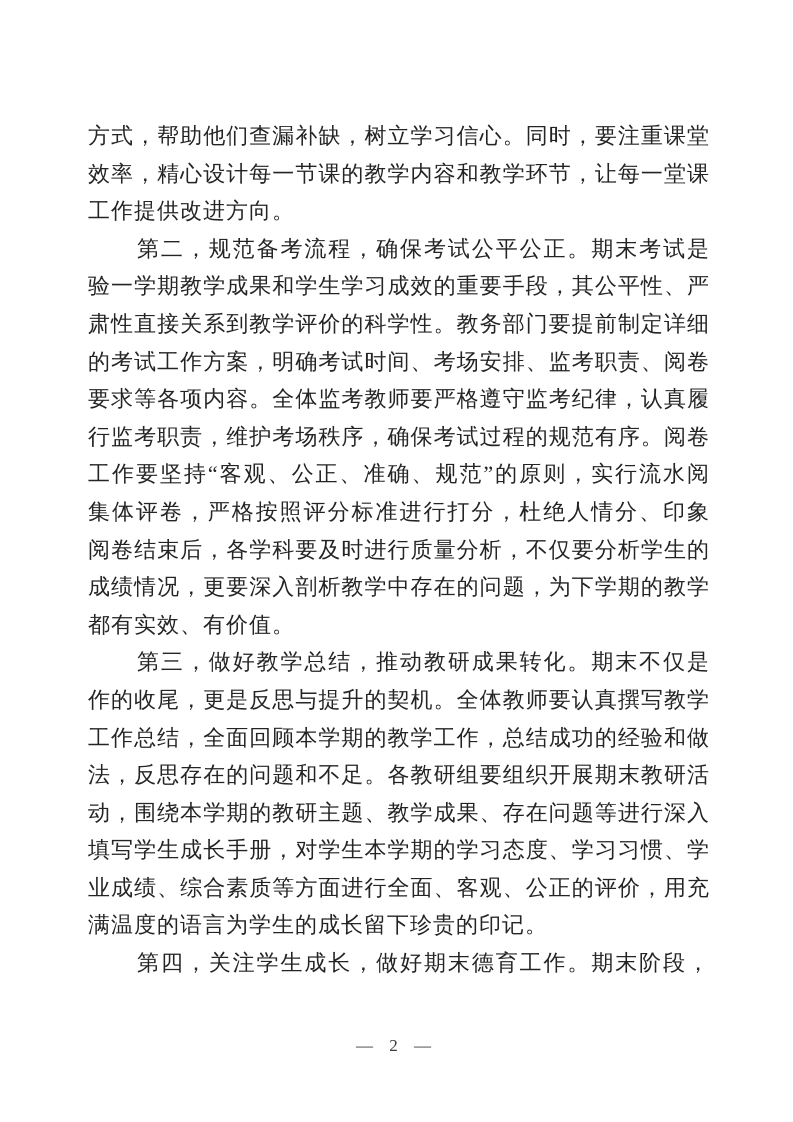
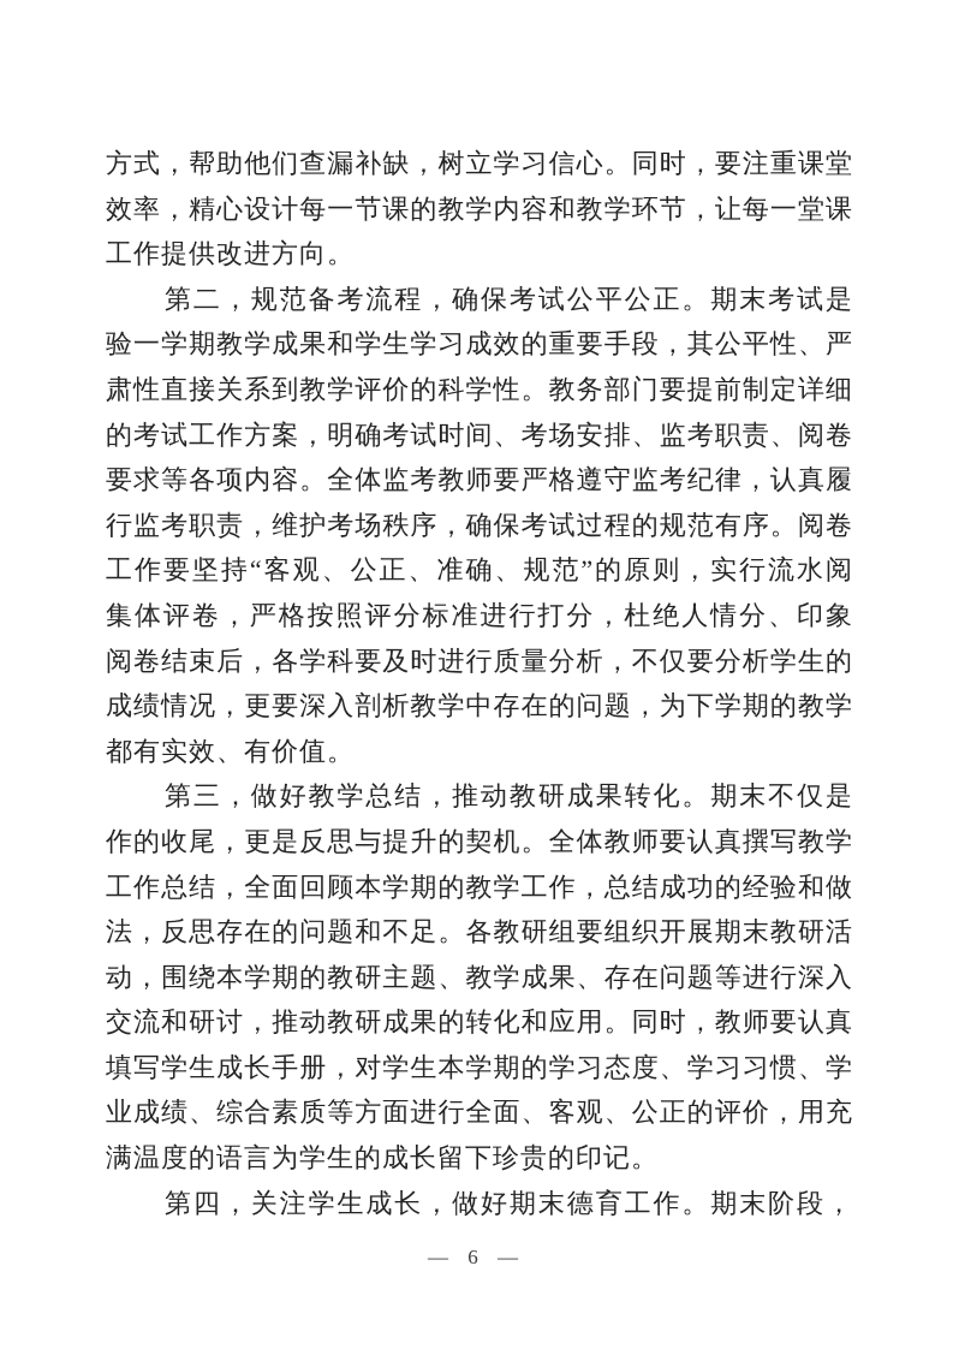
  方式，帮助他们查漏补缺，树立学习信心。同时，要注重课堂
  效率，精心设计每一节课的教学内容和教学环节，让每一堂课
  工作提供改进方向。
  第二，规范备考流程，确保考试公平公正。期末考试是
  验一学期教学成果和学生学习成效的重要手段，其公平性、严
  肃性直接关系到教学评价的科学性。教务部门要提前制定详细
  的考试工作方案，明确考试时间、考场安排、监考职责、阅卷
  要求等各项内容。全体监考教师要严格遵守监考纪律，认真履
  行监考职责，维护考场秩序，确保考试过程的规范有序。阅卷
  工作要坚持“客观、公正、准确、规范”的原则，实行流水阅
  集体评卷，严格按照评分标准进行打分，杜绝人情分、印象
  阅卷结束后，各学科要及时进行质量分析，不仅要分析学生的
  成绩情况，更要深入剖析教学中存在的问题，为下学期的教学
  都有实效、有价值。
  第三，做好教学总结，推动教研成果转化。期末不仅是
  作的收尾，更是反思与提升的契机。全体教师要认真撰写教学
  工作总结，全面回顾本学期的教学工作，总结成功的经验和做
  法，反思存在的问题和不足。各教研组要组织开展期末教研活
  动，围绕本学期的教研主题、教学成果、存在问题等进行深入
+ 交流和研讨，推动教研成果的转化和应用。同时，教师要认真
  填写学生成长手册，对学生本学期的学习态度、学习习惯、学
  业成绩、综合素质等方面进行全面、客观、公正的评价，用充
  满温度的语言为学生的成长留下珍贵的印记。
  第四，关注学生成长，做好期末德育工作。期末阶段，
- — 2 —
+ — 6 —
